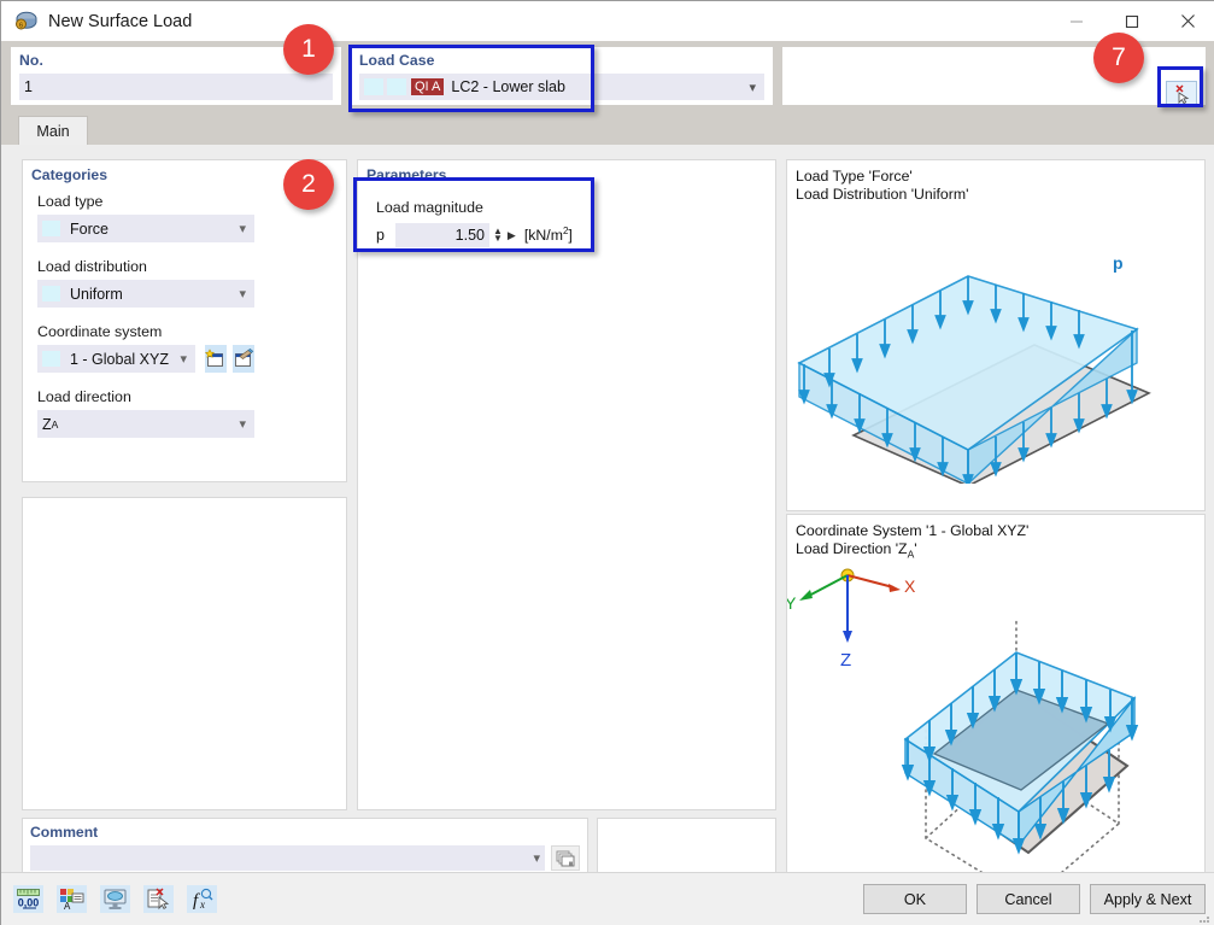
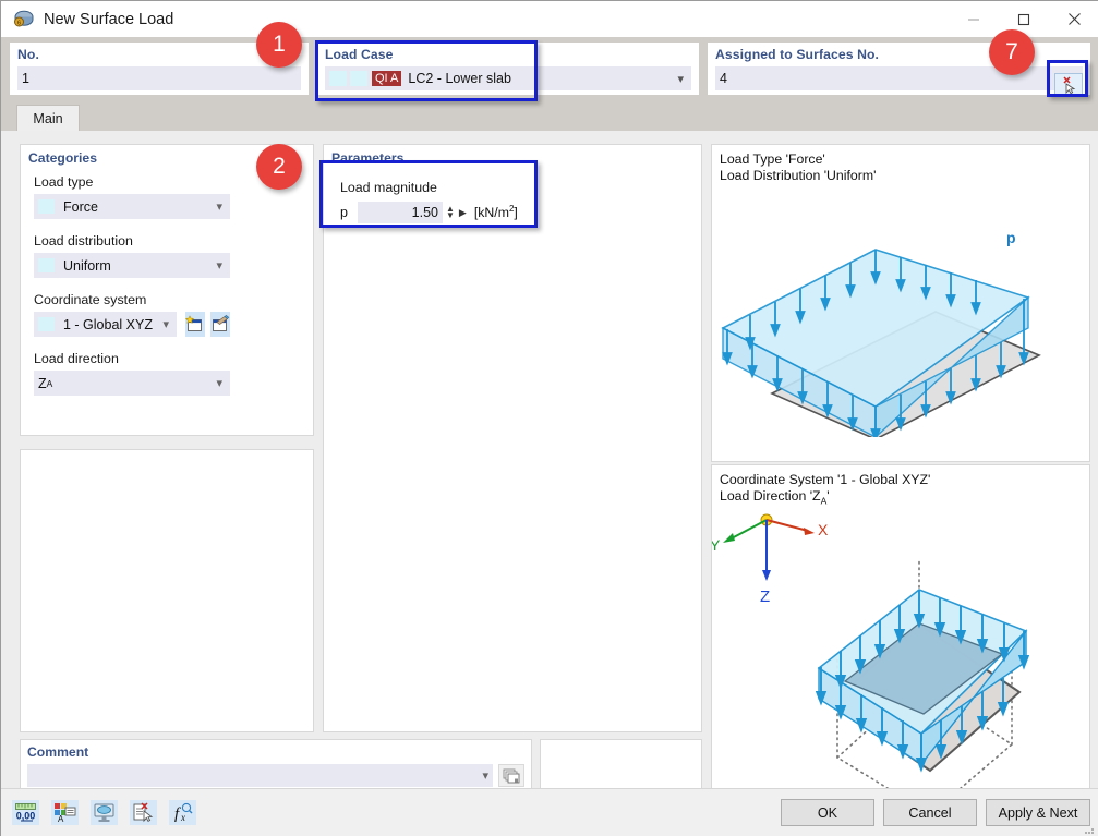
  New Surface Load
  No.
  1
  Load Case
  QI A
  LC2 - Lower slab
  ▾
+ Assigned to Surfaces No.
+ 4
  Main
  Categories
  Load type
  Force
  ▾
  Load distribution
  Uniform
  ▾
  Coordinate system
  1 - Global XYZ
  ▾
  Load direction
  Z
  A
  ▾
  Parameters
  Load magnitude
  p
  1.50
  ▲
  ▼
  ▶
  [kN/m2]
  Load Type 'Force'
  Load Distribution 'Uniform'
  p
  Coordinate System '1 - Global XYZ'
  Load Direction 'ZA'
  X
  Y
  Z
  Comment
  ▾
  0,00
  A
  f
  x
  OK
  Cancel
  Apply & Next
  1
  2
  7
